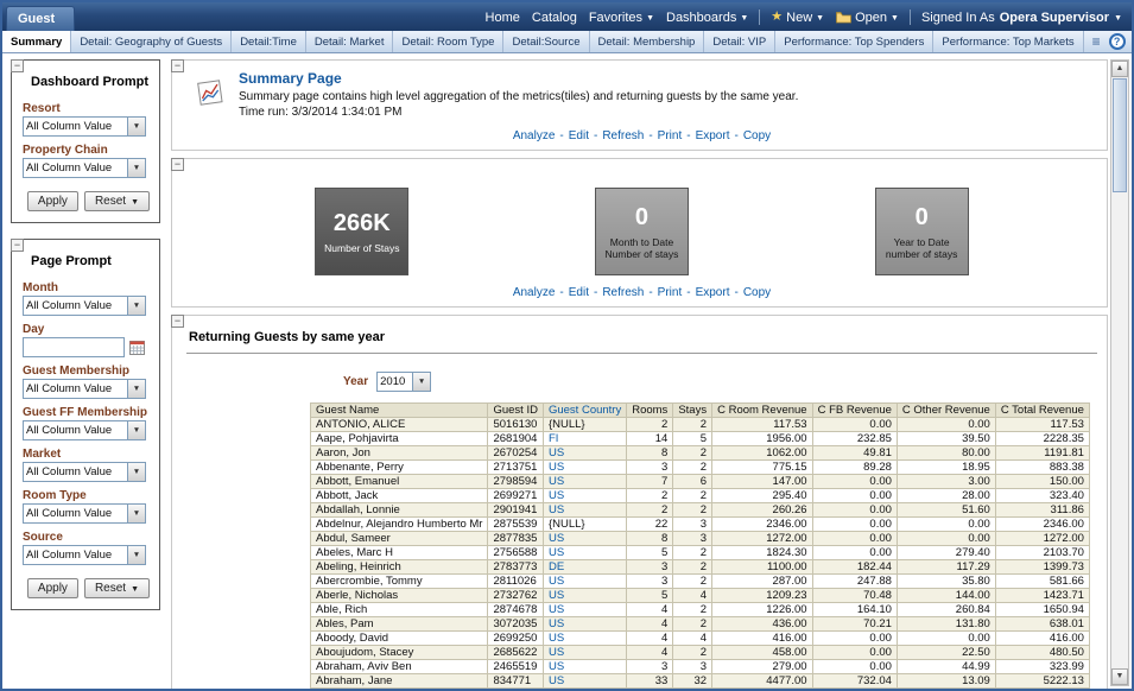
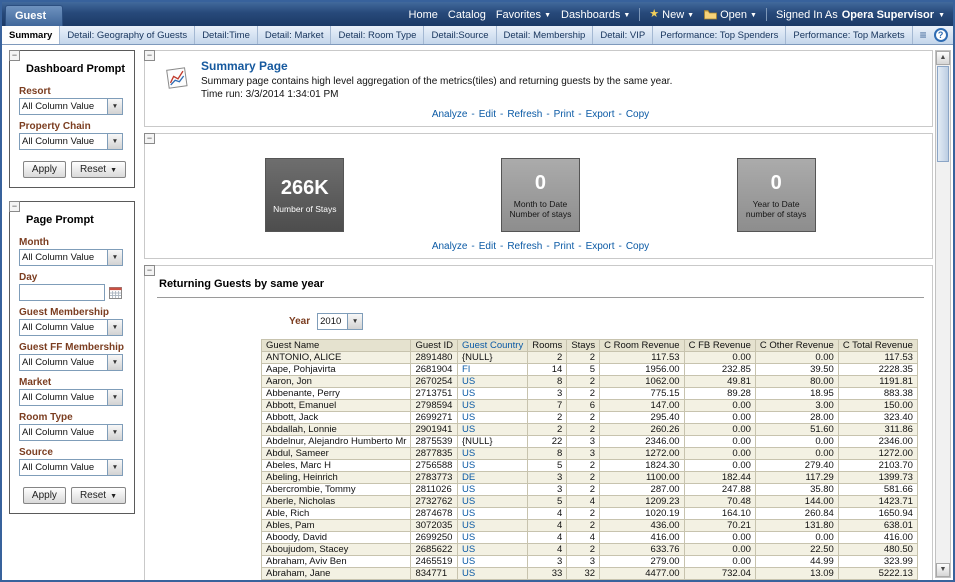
  Guest
  Home
  Catalog
  Favorites
  Dashboards
  ★
  New
  Open
  Signed In As
  Opera Supervisor
  Summary
  Detail: Geography of Guests
  Detail:Time
  Detail: Market
  Detail: Room Type
  Detail:Source
  Detail: Membership
  Detail: VIP
  Performance: Top Spenders
  Performance: Top Markets
  ≡
  ?
  −
  Dashboard Prompt
  Resort
  All Column Value
  Property Chain
  All Column Value
  Apply
  Reset
  −
  Page Prompt
  Month
  All Column Value
  Day
  Guest Membership
  All Column Value
  Guest FF Membership
  All Column Value
  Market
  All Column Value
  Room Type
  All Column Value
  Source
  All Column Value
  Apply
  Reset
  −
  Summary Page
  Summary page contains high level aggregation of the metrics(tiles) and returning guests by the same year.
  Time run: 3/3/2014 1:34:01 PM
  Analyze - Edit - Refresh - Print - Export - Copy
  −
  266K
  Number of Stays
  0
  Month to Date Number of stays
  0
  Year to Date number of stays
  Analyze - Edit - Refresh - Print - Export - Copy
  −
  Returning Guests by same year
  Year
  2010
  Guest Name	Guest ID	Guest Country	Rooms	Stays	C Room Revenue	C FB Revenue	C Other Revenue	C Total Revenue
- ANTONIO, ALICE	5016130	{NULL}	2	2	117.53	0.00	0.00	117.53
+ ANTONIO, ALICE	2891480	{NULL}	2	2	117.53	0.00	0.00	117.53
  Aape, Pohjavirta	2681904	FI	14	5	1956.00	232.85	39.50	2228.35
  Aaron, Jon	2670254	US	8	2	1062.00	49.81	80.00	1191.81
  Abbenante, Perry	2713751	US	3	2	775.15	89.28	18.95	883.38
  Abbott, Emanuel	2798594	US	7	6	147.00	0.00	3.00	150.00
  Abbott, Jack	2699271	US	2	2	295.40	0.00	28.00	323.40
  Abdallah, Lonnie	2901941	US	2	2	260.26	0.00	51.60	311.86
  Abdelnur, Alejandro Humberto Mr	2875539	{NULL}	22	3	2346.00	0.00	0.00	2346.00
  Abdul, Sameer	2877835	US	8	3	1272.00	0.00	0.00	1272.00
  Abeles, Marc H	2756588	US	5	2	1824.30	0.00	279.40	2103.70
  Abeling, Heinrich	2783773	DE	3	2	1100.00	182.44	117.29	1399.73
  Abercrombie, Tommy	2811026	US	3	2	287.00	247.88	35.80	581.66
  Aberle, Nicholas	2732762	US	5	4	1209.23	70.48	144.00	1423.71
- Able, Rich	2874678	US	4	2	1226.00	164.10	260.84	1650.94
+ Able, Rich	2874678	US	4	2	1020.19	164.10	260.84	1650.94
  Ables, Pam	3072035	US	4	2	436.00	70.21	131.80	638.01
  Aboody, David	2699250	US	4	4	416.00	0.00	0.00	416.00
- Aboujudom, Stacey	2685622	US	4	2	458.00	0.00	22.50	480.50
+ Aboujudom, Stacey	2685622	US	4	2	633.76	0.00	22.50	480.50
  Abraham, Aviv Ben	2465519	US	3	3	279.00	0.00	44.99	323.99
  Abraham, Jane	834771	US	33	32	4477.00	732.04	13.09	5222.13
